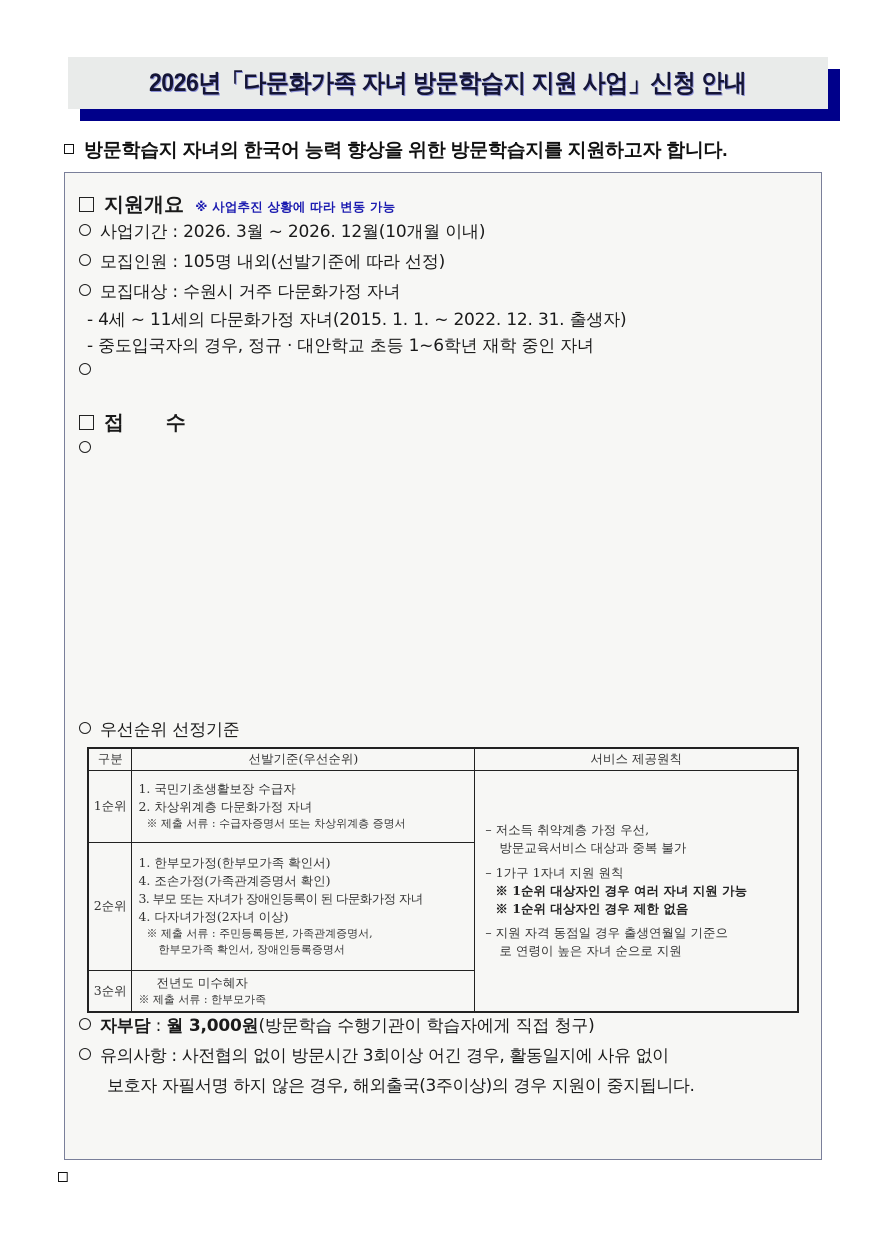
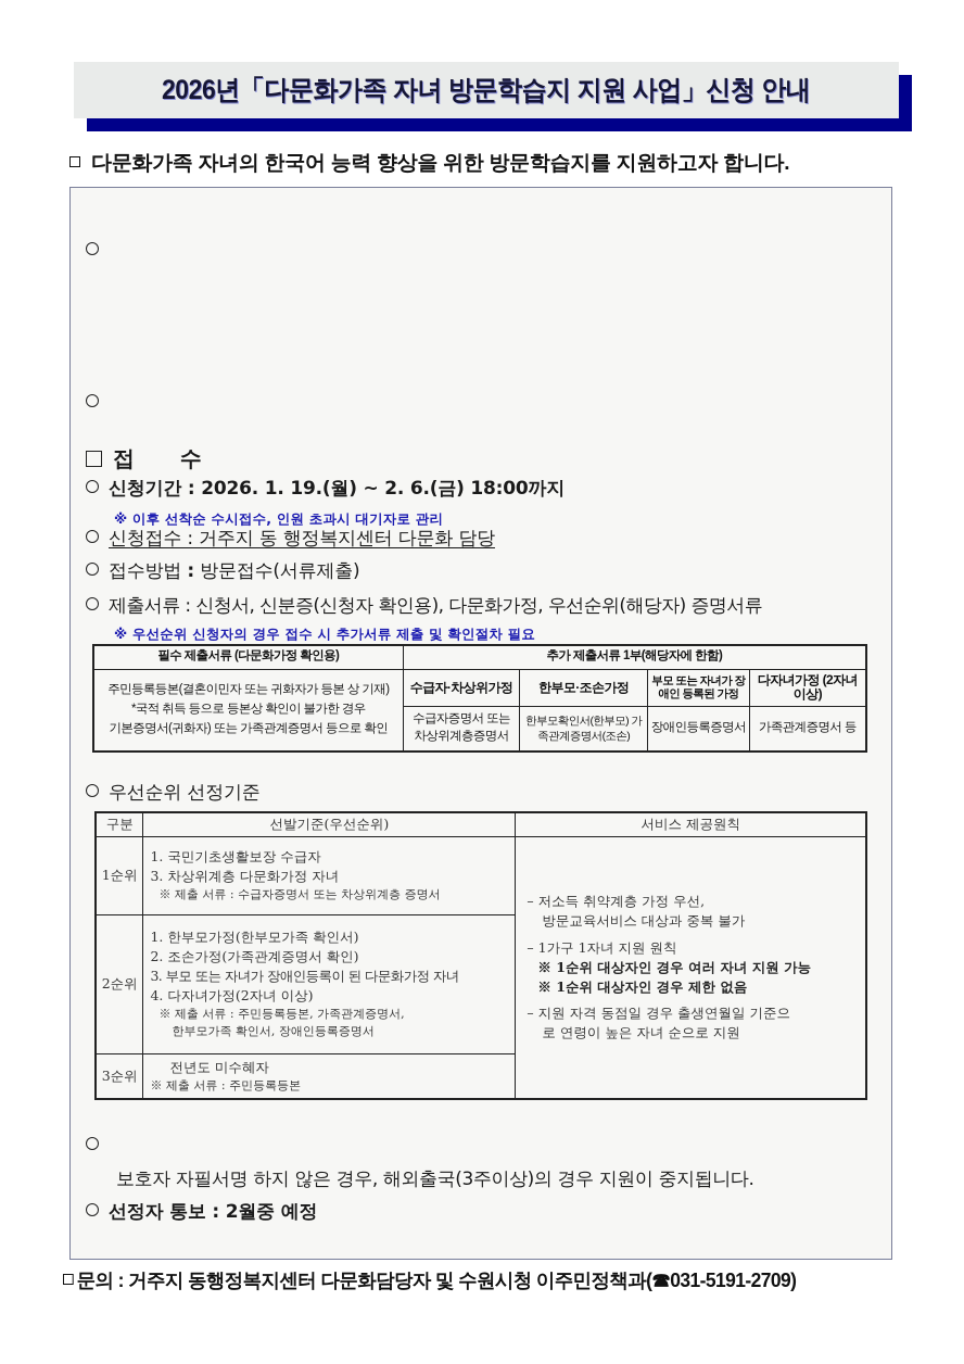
  2026년「다문화가족 자녀 방문학습지 지원 사업」신청 안내
- 방문학습지 자녀의 한국어 능력 향상을 위한 방문학습지를 지원하고자 합니다.
+ 다문화가족 자녀의 한국어 능력 향상을 위한 방문학습지를 지원하고자 합니다.
- 지원개요 ※ 사업추진 상황에 따라 변동 가능
- 사업기간 : 2026. 3월 ~ 2026. 12월(10개월 이내)
- 모집인원 : 105명 내외(선발기준에 따라 선정)
- 모집대상 : 수원시 거주 다문화가정 자녀
- - 4세 ~ 11세의 다문화가정 자녀(2015. 1. 1. ~ 2022. 12. 31. 출생자)
- - 중도입국자의 경우, 정규 · 대안학교 초등 1~6학년 재학 중인 자녀
  접 수
+ 신청기간 : 2026. 1. 19.(월) ~ 2. 6.(금) 18:00까지
+ ※ 이후 선착순 수시접수, 인원 초과시 대기자로 관리
+ 신청접수 : 거주지 동 행정복지센터 다문화 담당
+ 접수방법 : 방문접수(서류제출)
+ 제출서류 : 신청서, 신분증(신청자 확인용), 다문화가정, 우선순위(해당자) 증명서류
+ ※ 우선순위 신청자의 경우 접수 시 추가서류 제출 및 확인절차 필요
+ 필수 제출서류 (다문화가정 확인용)	추가 제출서류 1부(해당자에 한함)
+ 주민등록등본(결혼이민자 또는 귀화자가 등본 상 기재) *국적 취득 등으로 등본상 확인이 불가한 경우 기본증명서(귀화자) 또는 가족관계증명서 등으로 확인	수급자·차상위가정	한부모·조손가정	부모 또는 자녀가 장애인 등록된 가정	다자녀가정 (2자녀 이상)
+ 수급자증명서 또는 차상위계층증명서	한부모확인서(한부모) 가족관계증명서(조손)	장애인등록증명서	가족관계증명서 등
  우선순위 선정기준
  구분	선발기준(우선순위)	서비스 제공원칙
- 1순위	1. 국민기초생활보장 수급자 2. 차상위계층 다문화가정 자녀 ※ 제출 서류 : 수급자증명서 또는 차상위계층 증명서	– 저소득 취약계층 가정 우선, 방문교육서비스 대상과 중복 불가 – 1가구 1자녀 지원 원칙 ※ 1순위 대상자인 경우 여러 자녀 지원 가능 ※ 1순위 대상자인 경우 제한 없음 – 지원 자격 동점일 경우 출생연월일 기준으 로 연령이 높은 자녀 순으로 지원
+ 1순위	1. 국민기초생활보장 수급자 3. 차상위계층 다문화가정 자녀 ※ 제출 서류 : 수급자증명서 또는 차상위계층 증명서	– 저소득 취약계층 가정 우선, 방문교육서비스 대상과 중복 불가 – 1가구 1자녀 지원 원칙 ※ 1순위 대상자인 경우 여러 자녀 지원 가능 ※ 1순위 대상자인 경우 제한 없음 – 지원 자격 동점일 경우 출생연월일 기준으 로 연령이 높은 자녀 순으로 지원
- 2순위	1. 한부모가정(한부모가족 확인서) 4. 조손가정(가족관계증명서 확인) 3. 부모 또는 자녀가 장애인등록이 된 다문화가정 자녀 4. 다자녀가정(2자녀 이상) ※ 제출 서류 : 주민등록등본, 가족관계증명서, 한부모가족 확인서, 장애인등록증명서
+ 2순위	1. 한부모가정(한부모가족 확인서) 2. 조손가정(가족관계증명서 확인) 3. 부모 또는 자녀가 장애인등록이 된 다문화가정 자녀 4. 다자녀가정(2자녀 이상) ※ 제출 서류 : 주민등록등본, 가족관계증명서, 한부모가족 확인서, 장애인등록증명서
- 3순위	전년도 미수혜자 ※ 제출 서류 : 한부모가족
+ 3순위	전년도 미수혜자 ※ 제출 서류 : 주민등록등본
- 자부담 : 월 3,000원(방문학습 수행기관이 학습자에게 직접 청구)
- 유의사항 : 사전협의 없이 방문시간 3회이상 어긴 경우, 활동일지에 사유 없이
  보호자 자필서명 하지 않은 경우, 해외출국(3주이상)의 경우 지원이 중지됩니다.
+ 선정자 통보 : 2월중 예정
+ 문의 : 거주지 동행정복지센터 다문화담당자 및 수원시청 이주민정책과(☎031-5191-2709)
